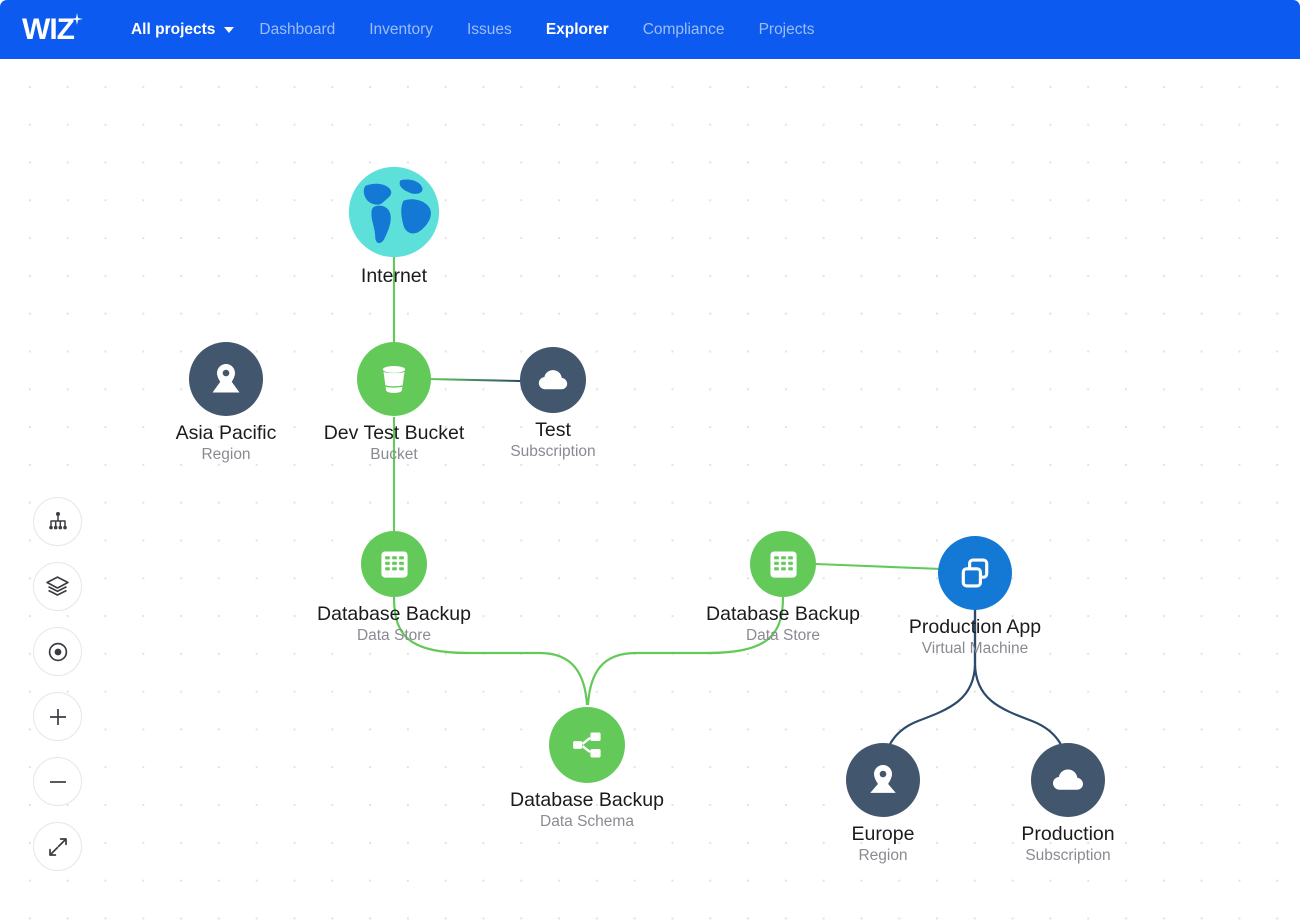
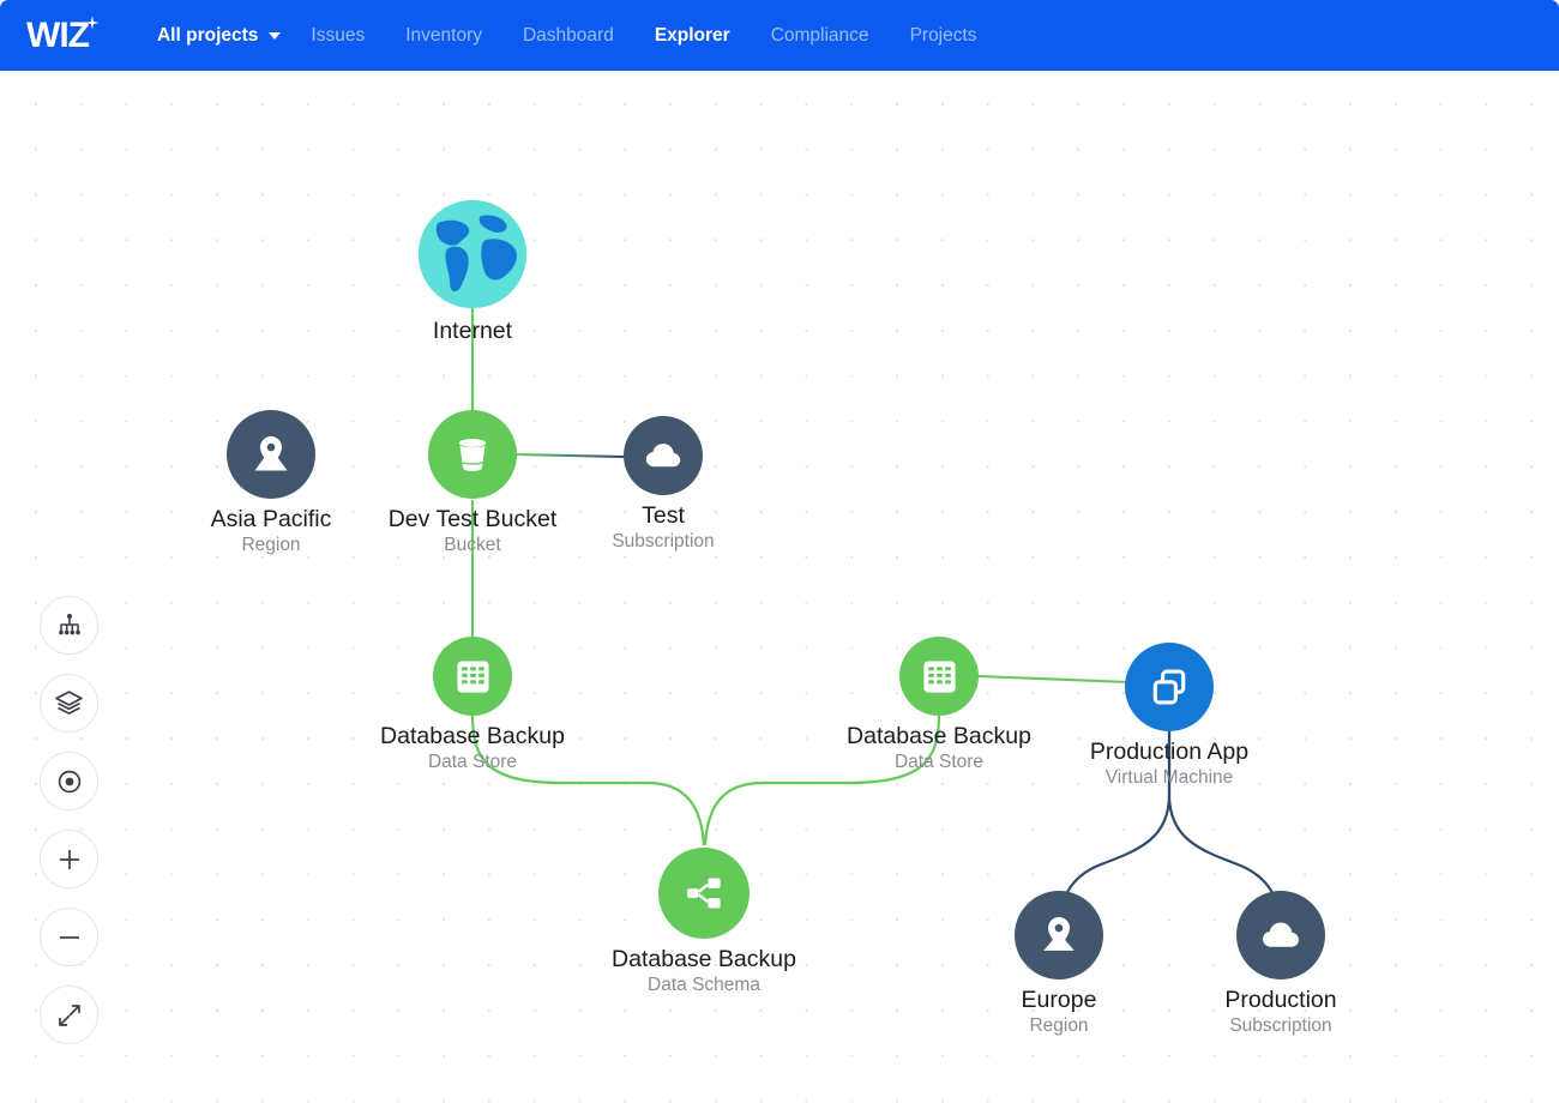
  WIZ
  All projects
- Dashboard
+ Issues
  Inventory
- Issues
+ Dashboard
  Explorer
  Compliance
  Projects
  Internet
  Asia Pacific
  Region
  Dev Test Bucket
  Bucket
  Test
  Subscription
  Database Backup
  Data Store
  Database Backup
  Data Store
  Production App
  Virtual Machine
  Database Backup
  Data Schema
  Europe
  Region
  Production
  Subscription
